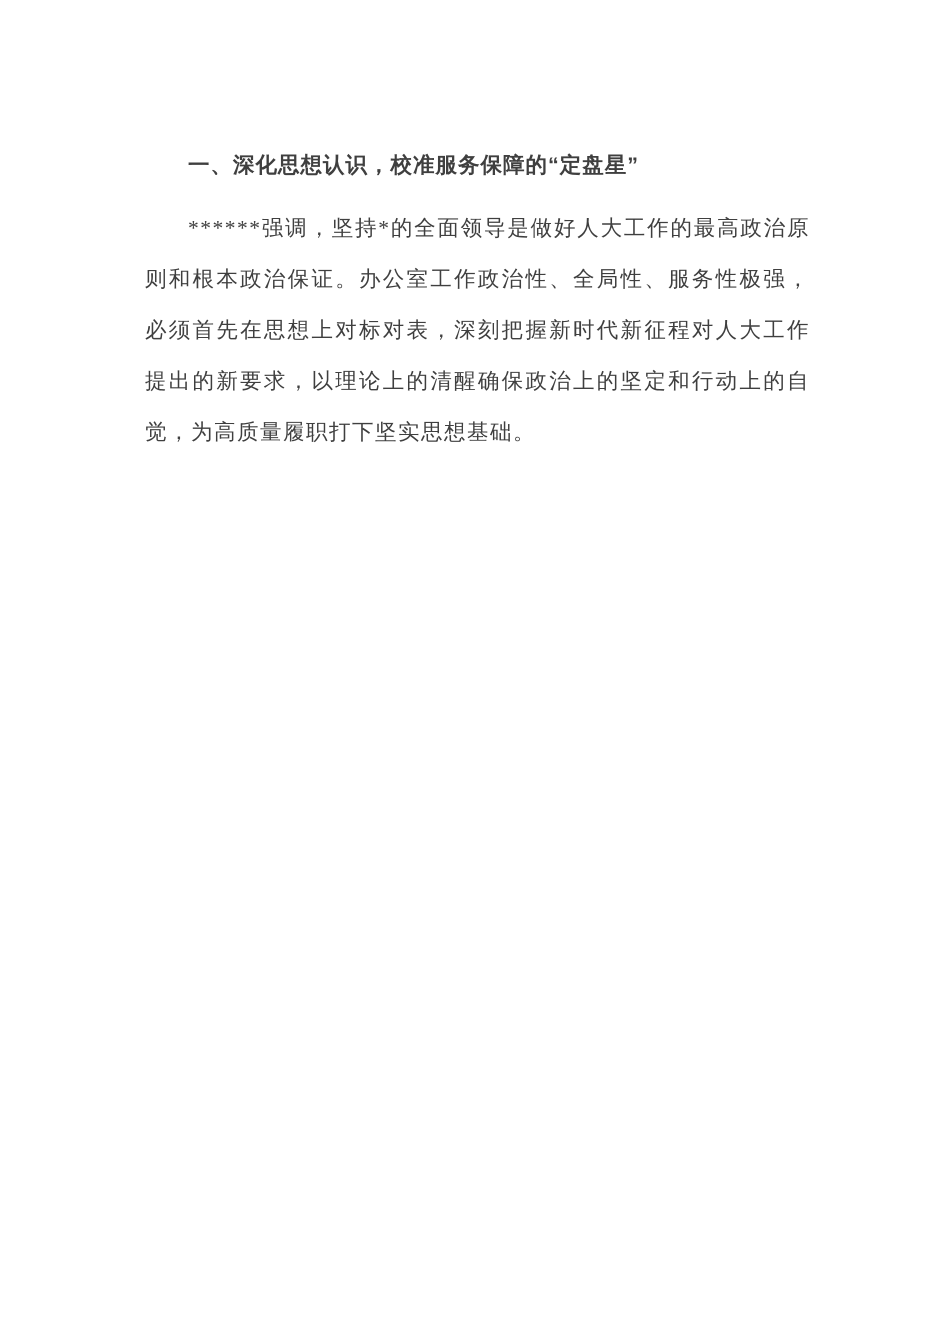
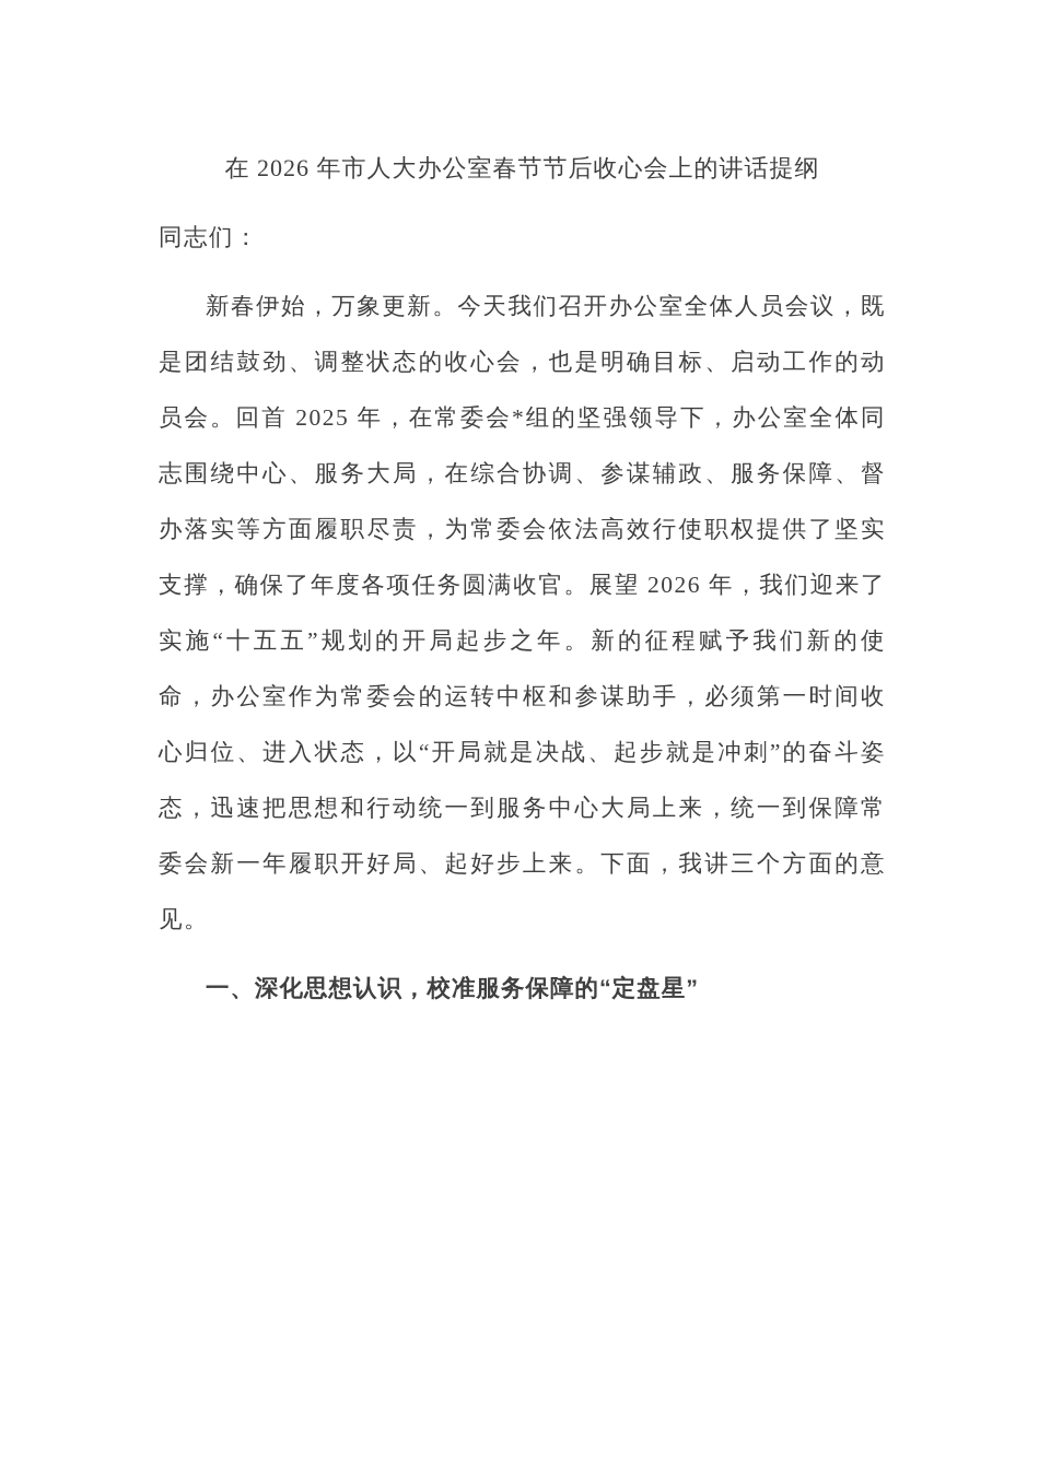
+ 在 2026 年市人大办公室春节节后收心会上的讲话提纲
+ 同志们：
+ 新春伊始，万象更新。今天我们召开办公室全体人员会议，既是团结鼓劲、调整状态的收心会，也是明确目标、启动工作的动员会。回首 2025 年，在常委会*组的坚强领导下，办公室全体同志围绕中心、服务大局，在综合协调、参谋辅政、服务保障、督办落实等方面履职尽责，为常委会依法高效行使职权提供了坚实支撑，确保了年度各项任务圆满收官。展望 2026 年，我们迎来了实施“十五五”规划的开局起步之年。新的征程赋予我们新的使命，办公室作为常委会的运转中枢和参谋助手，必须第一时间收心归位、进入状态，以“开局就是决战、起步就是冲刺”的奋斗姿态，迅速把思想和行动统一到服务中心大局上来，统一到保障常委会新一年履职开好局、起好步上来。下面，我讲三个方面的意见。
  一、深化思想认识，校准服务保障的“定盘星”
- ******强调，坚持*的全面领导是做好人大工作的最高政治原则和根本政治保证。办公室工作政治性、全局性、服务性极强，必须首先在思想上对标对表，深刻把握新时代新征程对人大工作提出的新要求，以理论上的清醒确保政治上的坚定和行动上的自觉，为高质量履职打下坚实思想基础。
